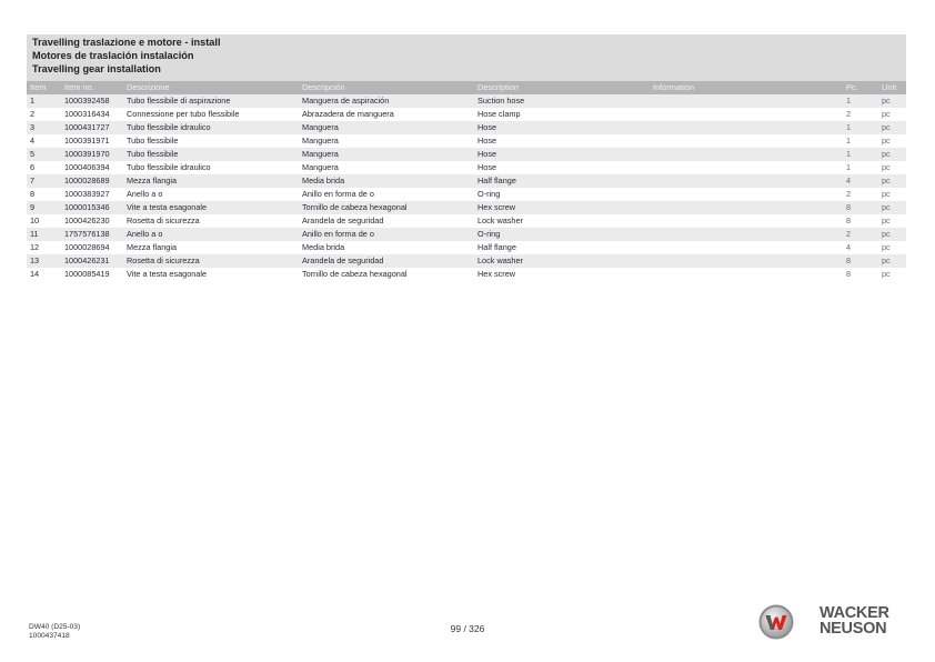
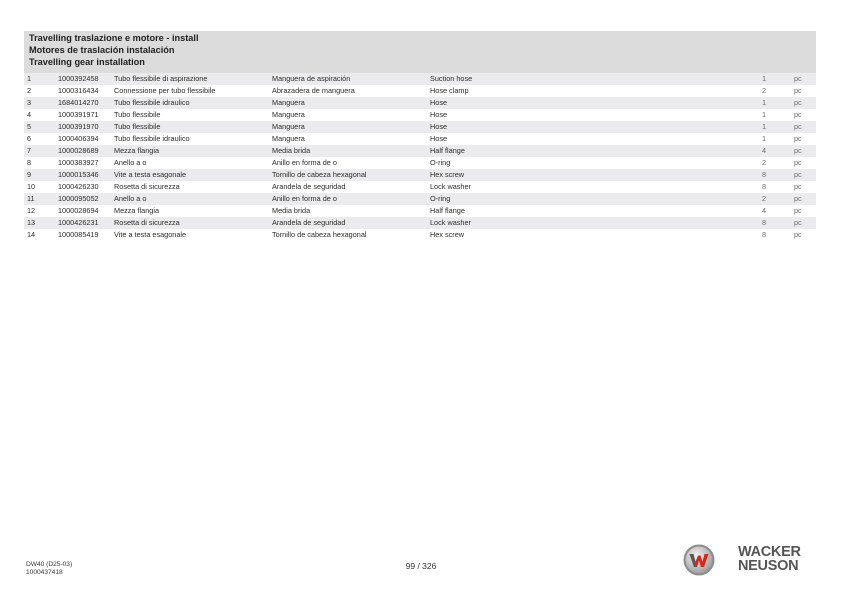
  Travelling traslazione e motore - install
  Motores de traslación instalación
  Travelling gear installation
- Item
- Item no.
- Descrizione
- Descripción
- Description
- Information
- Pc.
- Unit
  1
  1000392458
  Tubo flessibile di aspirazione
  Manguera de aspiración
  Suction hose
  1
  pc
  2
  1000316434
  Connessione per tubo flessibile
  Abrazadera de manguera
  Hose clamp
  2
  pc
  3
- 1000431727
+ 1684014270
  Tubo flessibile idraulico
  Manguera
  Hose
  1
  pc
  4
  1000391971
  Tubo flessibile
  Manguera
  Hose
  1
  pc
  5
  1000391970
  Tubo flessibile
  Manguera
  Hose
  1
  pc
  6
  1000406394
  Tubo flessibile idraulico
  Manguera
  Hose
  1
  pc
  7
  1000028689
  Mezza flangia
  Media brida
  Half flange
  4
  pc
  8
  1000383927
  Anello a o
  Anillo en forma de o
  O-ring
  2
  pc
  9
  1000015346
  Vite a testa esagonale
  Tornillo de cabeza hexagonal
  Hex screw
  8
  pc
  10
  1000426230
  Rosetta di sicurezza
  Arandela de seguridad
  Lock washer
  8
  pc
  11
- 1757576138
+ 1000095052
  Anello a o
  Anillo en forma de o
  O-ring
  2
  pc
  12
  1000028694
  Mezza flangia
  Media brida
  Half flange
  4
  pc
  13
  1000426231
  Rosetta di sicurezza
  Arandela de seguridad
  Lock washer
  8
  pc
  14
  1000085419
  Vite a testa esagonale
  Tornillo de cabeza hexagonal
  Hex screw
  8
  pc
  99 / 326
  WACKER
  NEUSON
